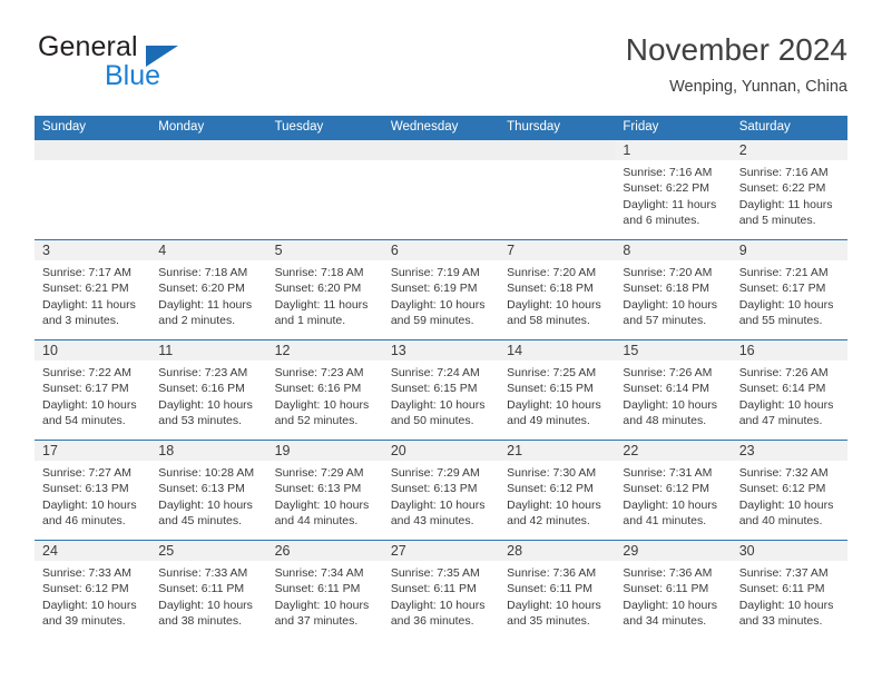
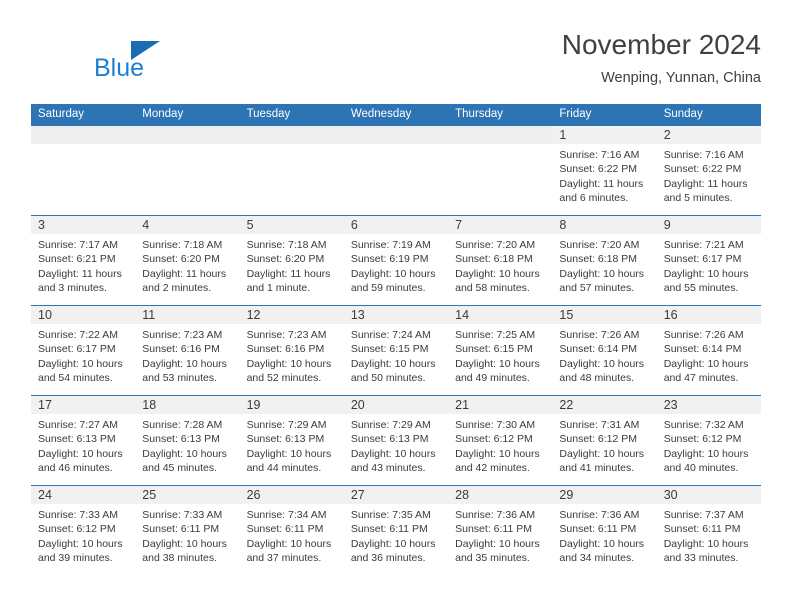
- General
  Blue
  November 2024
  Wenping, Yunnan, China
- Sunday
+ Saturday
  Monday
  Tuesday
  Wednesday
  Thursday
  Friday
- Saturday
+ Sunday
  1
  Sunrise: 7:16 AM
  Sunset: 6:22 PM
  Daylight: 11 hours
  and 6 minutes.
  2
  Sunrise: 7:16 AM
  Sunset: 6:22 PM
  Daylight: 11 hours
  and 5 minutes.
  3
  Sunrise: 7:17 AM
  Sunset: 6:21 PM
  Daylight: 11 hours
  and 3 minutes.
  4
  Sunrise: 7:18 AM
  Sunset: 6:20 PM
  Daylight: 11 hours
  and 2 minutes.
  5
  Sunrise: 7:18 AM
  Sunset: 6:20 PM
  Daylight: 11 hours
  and 1 minute.
  6
  Sunrise: 7:19 AM
  Sunset: 6:19 PM
  Daylight: 10 hours
  and 59 minutes.
  7
  Sunrise: 7:20 AM
  Sunset: 6:18 PM
  Daylight: 10 hours
  and 58 minutes.
  8
  Sunrise: 7:20 AM
  Sunset: 6:18 PM
  Daylight: 10 hours
  and 57 minutes.
  9
  Sunrise: 7:21 AM
  Sunset: 6:17 PM
  Daylight: 10 hours
  and 55 minutes.
  10
  Sunrise: 7:22 AM
  Sunset: 6:17 PM
  Daylight: 10 hours
  and 54 minutes.
  11
  Sunrise: 7:23 AM
  Sunset: 6:16 PM
  Daylight: 10 hours
  and 53 minutes.
  12
  Sunrise: 7:23 AM
  Sunset: 6:16 PM
  Daylight: 10 hours
  and 52 minutes.
  13
  Sunrise: 7:24 AM
  Sunset: 6:15 PM
  Daylight: 10 hours
  and 50 minutes.
  14
  Sunrise: 7:25 AM
  Sunset: 6:15 PM
  Daylight: 10 hours
  and 49 minutes.
  15
  Sunrise: 7:26 AM
  Sunset: 6:14 PM
  Daylight: 10 hours
  and 48 minutes.
  16
  Sunrise: 7:26 AM
  Sunset: 6:14 PM
  Daylight: 10 hours
  and 47 minutes.
  17
  Sunrise: 7:27 AM
  Sunset: 6:13 PM
  Daylight: 10 hours
  and 46 minutes.
  18
- Sunrise: 10:28 AM
+ Sunrise: 7:28 AM
  Sunset: 6:13 PM
  Daylight: 10 hours
  and 45 minutes.
  19
  Sunrise: 7:29 AM
  Sunset: 6:13 PM
  Daylight: 10 hours
  and 44 minutes.
  20
  Sunrise: 7:29 AM
  Sunset: 6:13 PM
  Daylight: 10 hours
  and 43 minutes.
  21
  Sunrise: 7:30 AM
  Sunset: 6:12 PM
  Daylight: 10 hours
  and 42 minutes.
  22
  Sunrise: 7:31 AM
  Sunset: 6:12 PM
  Daylight: 10 hours
  and 41 minutes.
  23
  Sunrise: 7:32 AM
  Sunset: 6:12 PM
  Daylight: 10 hours
  and 40 minutes.
  24
  Sunrise: 7:33 AM
  Sunset: 6:12 PM
  Daylight: 10 hours
  and 39 minutes.
  25
  Sunrise: 7:33 AM
  Sunset: 6:11 PM
  Daylight: 10 hours
  and 38 minutes.
  26
  Sunrise: 7:34 AM
  Sunset: 6:11 PM
  Daylight: 10 hours
  and 37 minutes.
  27
  Sunrise: 7:35 AM
  Sunset: 6:11 PM
  Daylight: 10 hours
  and 36 minutes.
  28
  Sunrise: 7:36 AM
  Sunset: 6:11 PM
  Daylight: 10 hours
  and 35 minutes.
  29
  Sunrise: 7:36 AM
  Sunset: 6:11 PM
  Daylight: 10 hours
  and 34 minutes.
  30
  Sunrise: 7:37 AM
  Sunset: 6:11 PM
  Daylight: 10 hours
  and 33 minutes.
